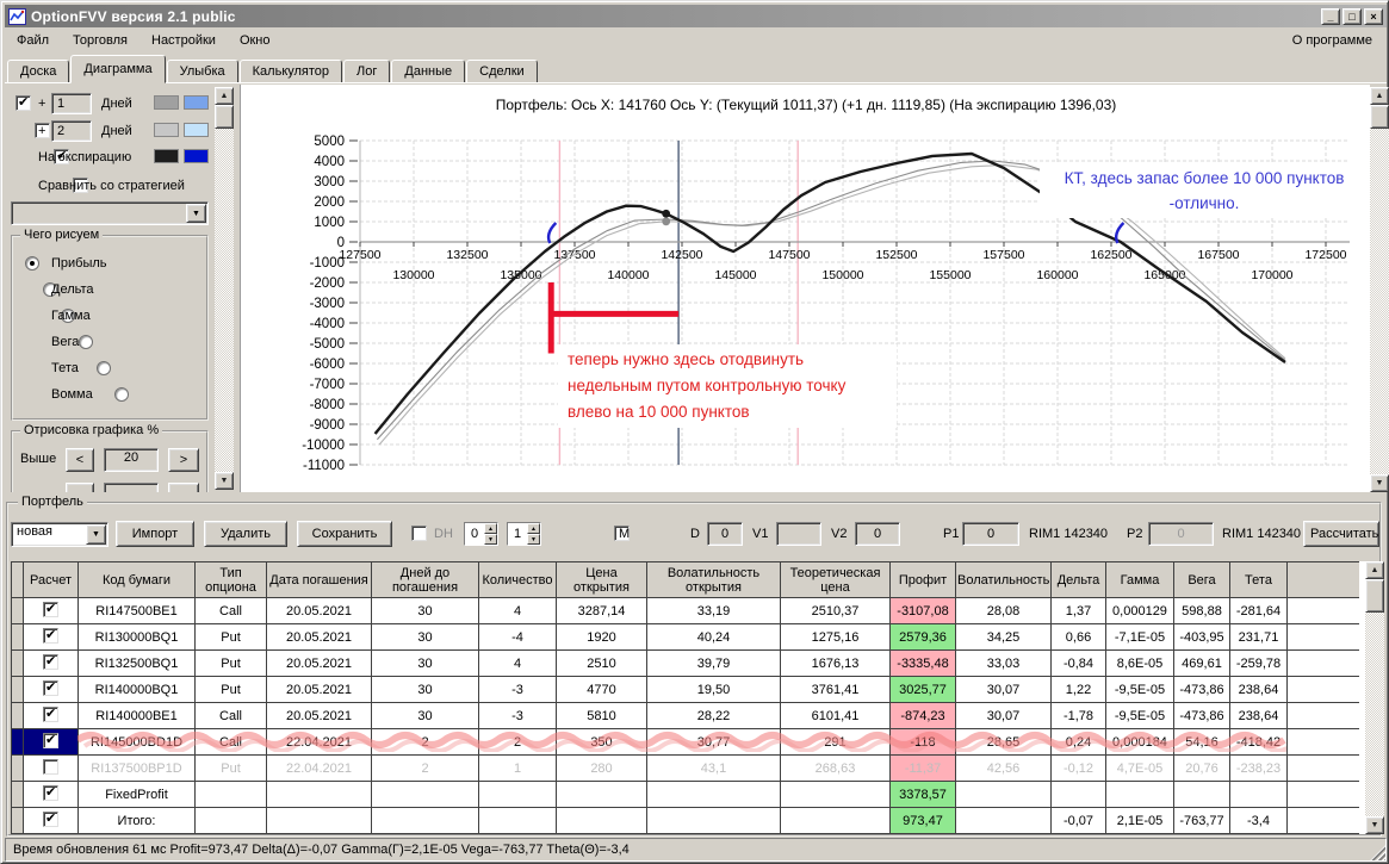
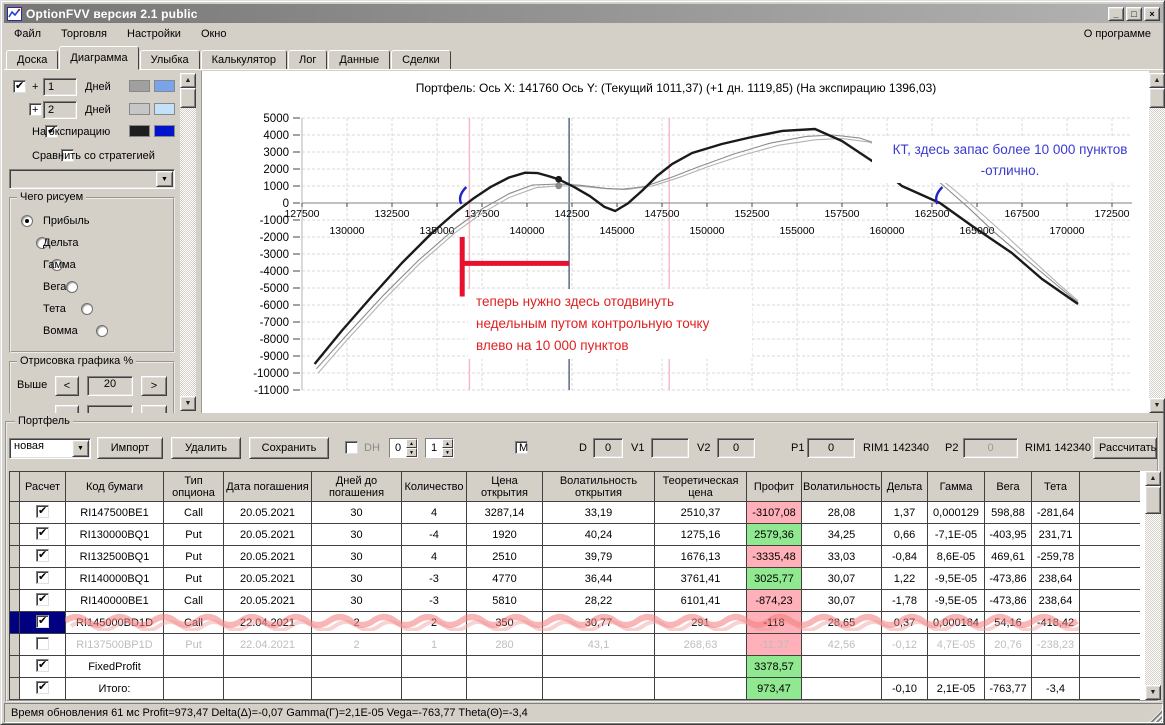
  OptionFVV версия 2.1 public
  _
  □
  ×
  Файл
  Торговля
  Настройки
  Окно
  О программе
  Доска
  Диаграмма
  Улыбка
  Калькулятор
  Лог
  Данные
  Сделки
  +
  1
  Дней
  +
  2
  Дней
  На экспирацию
  Сравнить со стратегией
  Чего рисуем
  Прибыль
  Дельта
  Гамма
  Вега
  Тета
  Вомма
  Отрисовка графика %
  Выше
  <
  20
  >
  Портфель: Ось X: 141760 Ось Y: (Текущий 1011,37) (+1 дн. 1119,85) (На экспирацию 1396,03)
  127500
  130000
  132500
  137500
  140000
  142500
  145000
  147500
  150000
  152500
  155000
  157500
  160000
  162500
  16500
  167500
  170000
  172500
  5000
  4000
  3000
  2000
  1000
  0
  -1000
  -2000
  -3000
  -4000
  -5000
  -6000
  -7000
  -8000
  -9000
  -10000
  -11000
  теперь нужно здесь отодвинуть
  недельным путом контрольную точку
  влево на 10 000 пунктов
  КТ, здесь запас более 10 000 пунктов
  -отлично.
  Портфель
  новая
  Импорт
  Удалить
  Сохранить
  DH
  0
  1
  M
  D
  0
  V1
  V2
  0
  P1
  0
  RIM1 142340
  P2
  0
  RIM1 142340
  Рассчитать
  	Расчет	Код бумаги	Тип опциона	Дата погашения	Дней до погашения	Количество	Цена открытия	Волатильность открытия	Теоретическая цена	Профит	Волатильность	Дельта	Гамма	Вега	Тета
  		RI147500BE1	Call	20.05.2021	30	4	3287,14	33,19	2510,37	-3107,08	28,08	1,37	0,000129	598,88	-281,64
  		RI130000BQ1	Put	20.05.2021	30	-4	1920	40,24	1275,16	2579,36	34,25	0,66	-7,1E-05	-403,95	231,71
  		RI132500BQ1	Put	20.05.2021	30	4	2510	39,79	1676,13	-3335,48	33,03	-0,84	8,6E-05	469,61	-259,78
- 		RI140000BQ1	Put	20.05.2021	30	-3	4770	19,50	3761,41	3025,77	30,07	1,22	-9,5E-05	-473,86	238,64
+ 		RI140000BQ1	Put	20.05.2021	30	-3	4770	36,44	3761,41	3025,77	30,07	1,22	-9,5E-05	-473,86	238,64
  		RI140000BE1	Call	20.05.2021	30	-3	5810	28,22	6101,41	-874,23	30,07	-1,78	-9,5E-05	-473,86	238,64
- 		RI145000BD1D	Call	22.04.2021	2	2	350	30,77	291	-118	28,65	0,24	0,000184	54,16	-418,42
+ 		RI145000BD1D	Call	22.04.2021	2	2	350	30,77	291	-118	28,65	0,37	0,000184	54,16	-418,42
  		RI137500BP1D	Put	22.04.2021	2	1	280	43,1	268,63	-11,37	42,56	-0,12	4,7E-05	20,76	-238,23
  		FixedProfit								3378,57
- 		Итого:								973,47		-0,07	2,1E-05	-763,77	-3,4
+ 		Итого:								973,47		-0,10	2,1E-05	-763,77	-3,4
  Время обновления 61 мс Profit=973,47 Delta(Δ)=-0,07 Gamma(Γ)=2,1E-05 Vega=-763,77 Theta(Θ)=-3,4
